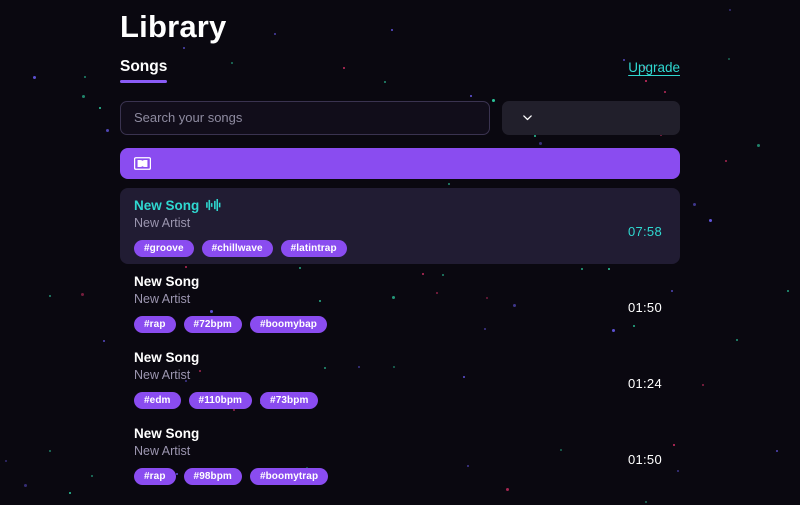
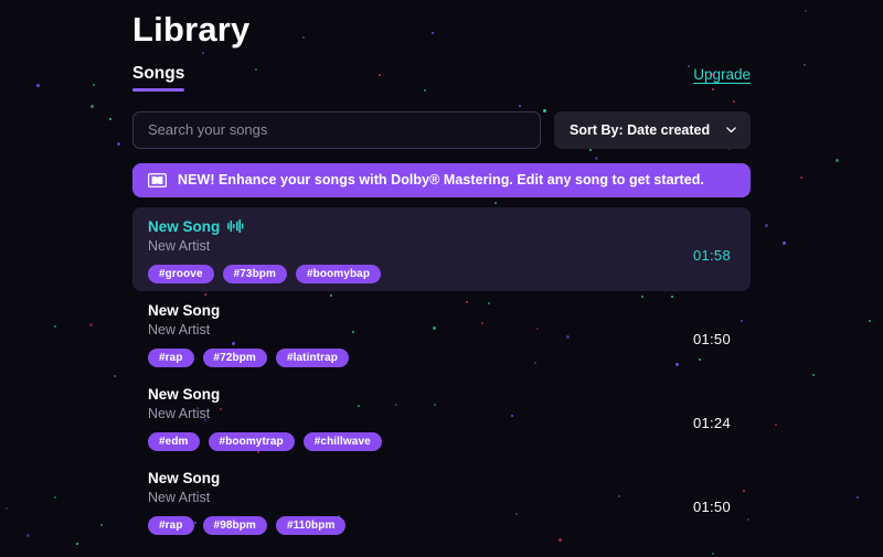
  Library
  Songs
  Upgrade
  Search your songs
+ Sort By: Date created
+ NEW! Enhance your songs with Dolby® Mastering. Edit any song to get started.
  New Song
  New Artist
  #groove
- #chillwave
+ #73bpm
- #latintrap
+ #boomybap
- 07:58
+ 01:58
  New Song
  New Artist
  #rap
  #72bpm
- #boomybap
+ #latintrap
  01:50
  New Song
  New Artist
  #edm
- #110bpm
+ #boomytrap
- #73bpm
+ #chillwave
  01:24
  New Song
  New Artist
  #rap
  #98bpm
- #boomytrap
+ #110bpm
  01:50
